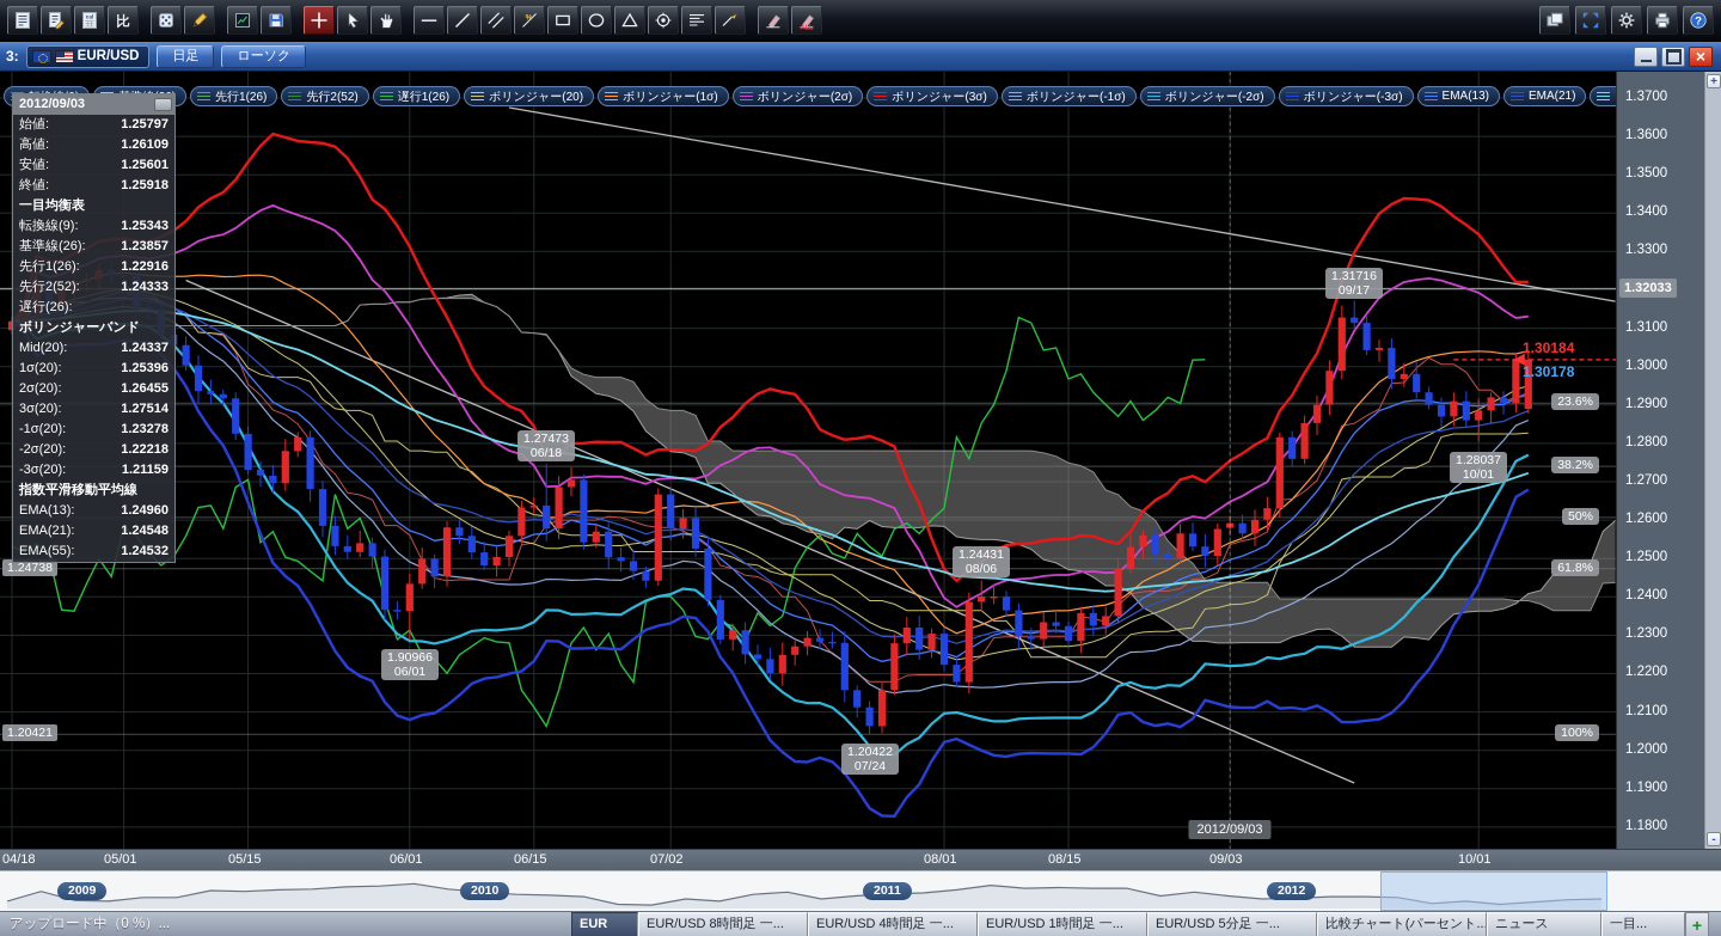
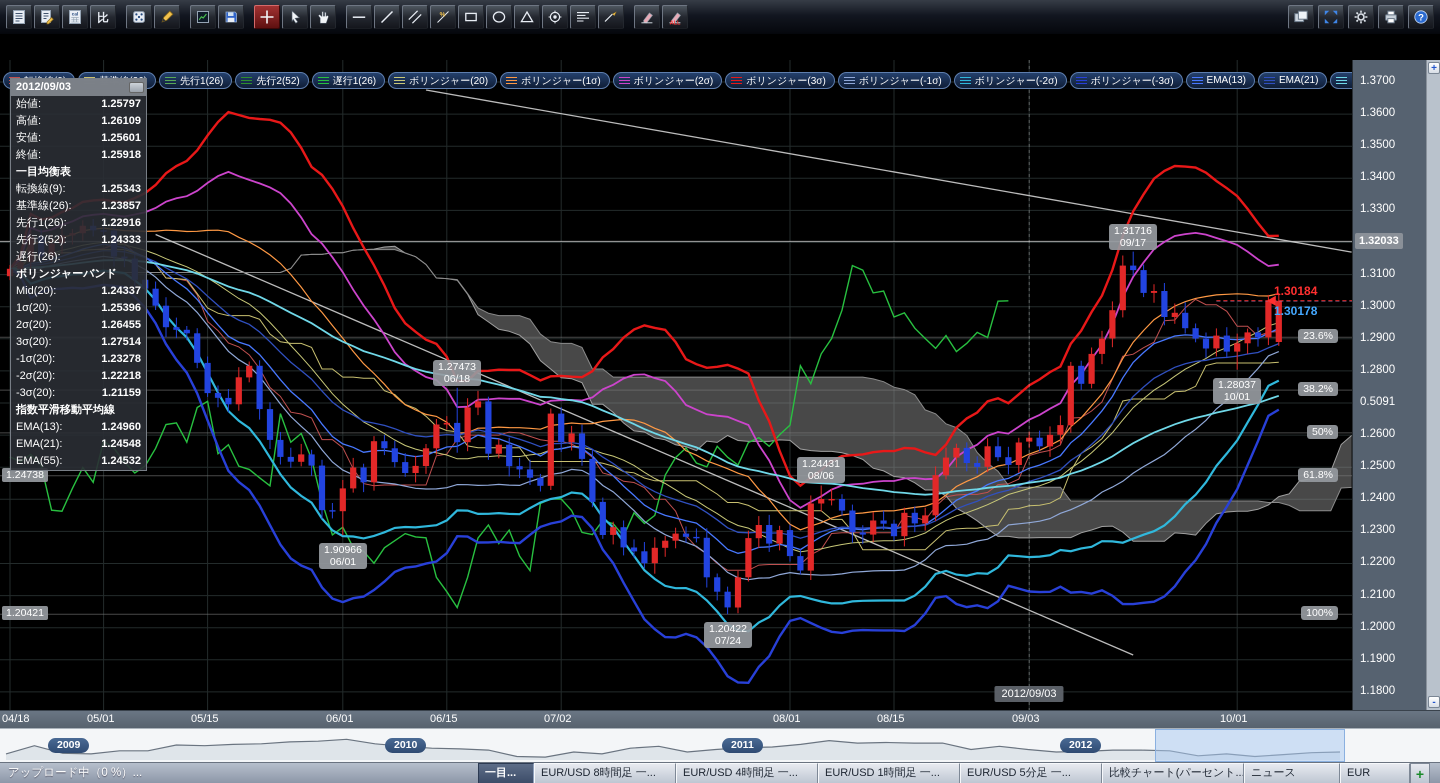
  比
  ?
- 3:
- EUR/USD
- 日足
- ローソク
  先行1(26)
  先行2(52)
  遅行1(26)
  ボリンジャー(20)
  ボリンジャー(1σ)
  ボリンジャー(2σ)
  ボリンジャー(3σ)
  ボリンジャー(-1σ)
  ボリンジャー(-2σ)
  ボリンジャー(-3σ)
  EMA(13)
  EMA(21)
  1.27473
  06/18
  1.90966
  06/01
  1.20422
  07/24
  1.24431
  08/06
  1.31716
  09/17
  1.28037
  10/01
  23.6%
  38.2%
  50%
  61.8%
  100%
  1.24738
  1.20421
  1.30184
  1.30178
  2012/09/03
  2012/09/03
  始値:
  1.25797
  高値:
  1.26109
  安値:
  1.25601
  終値:
  1.25918
  一目均衡表
  転換線(9):
  1.25343
  基準線(26):
  1.23857
  先行1(26):
  1.22916
  先行2(52):
  1.24333
  遅行(26):
  ボリンジャーバンド
  Mid(20):
  1.24337
  1σ(20):
  1.25396
  2σ(20):
  1.26455
  3σ(20):
  1.27514
  -1σ(20):
  1.23278
  -2σ(20):
  1.22218
  -3σ(20):
  1.21159
  指数平滑移動平均線
  EMA(13):
  1.24960
  EMA(21):
  1.24548
  EMA(55):
  1.24532
  1.3700
  1.3600
  1.3500
  1.3400
  1.3300
  1.3100
  1.3000
  1.2900
  1.2800
- 1.2700
+ 0.5091
  1.2600
  1.2500
  1.2400
  1.2300
  1.2200
  1.2100
  1.2000
  1.1900
  1.1800
  1.32033
  +
  -
  04/18
  05/01
  05/15
  06/01
  06/15
  07/02
  08/01
  08/15
  09/03
  10/01
  2009
  2010
  2011
  2012
  アップロード中（0 %）...
- EUR
+ 一目...
  EUR/USD 8時間足 一...
  EUR/USD 4時間足 一...
  EUR/USD 1時間足 一...
  EUR/USD 5分足 一...
  比較チャート(パーセント..
  ニュース
- 一目...
+ EUR
  +
